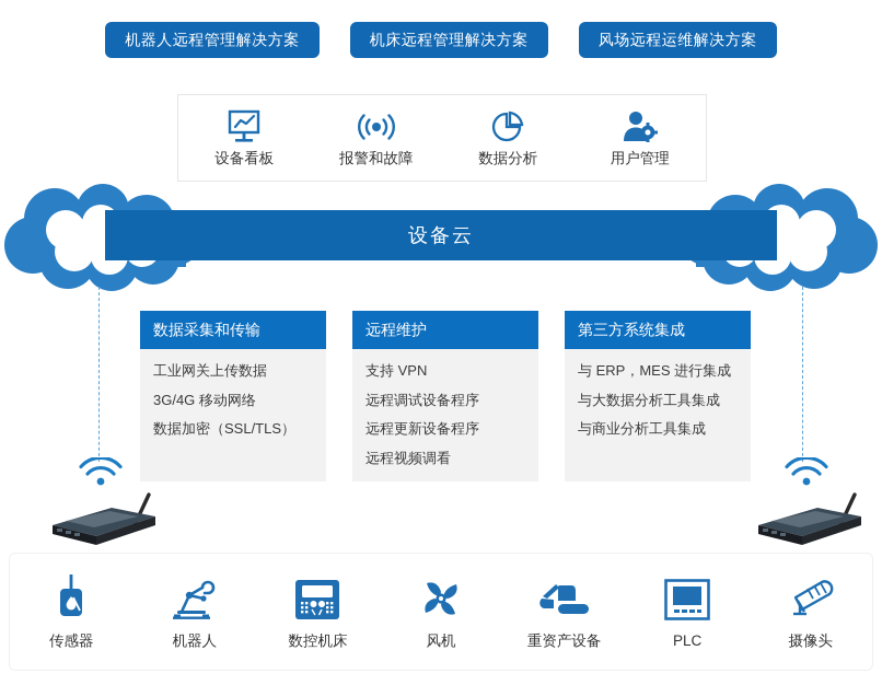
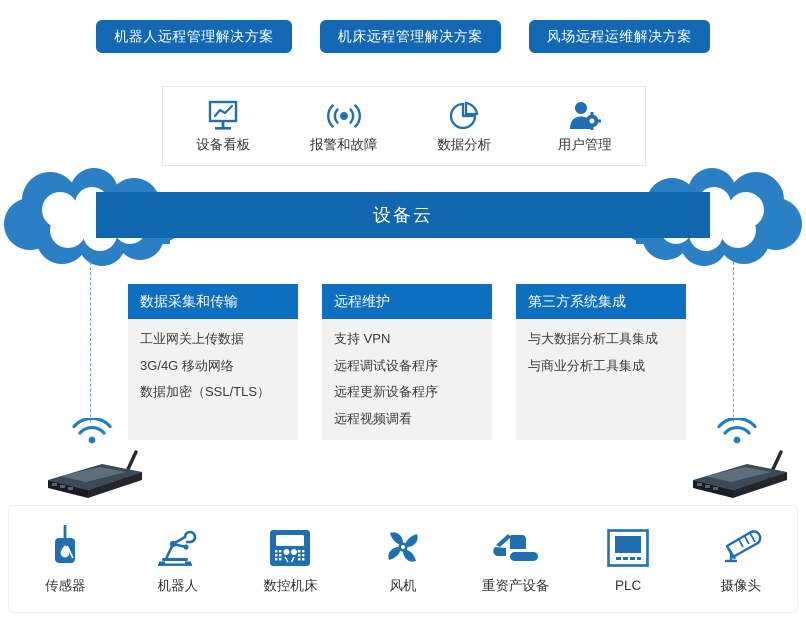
  机器人远程管理解决方案
  机床远程管理解决方案
  风场远程运维解决方案
  设备看板
  报警和故障
  数据分析
  用户管理
  设备云
  数据采集和传输
  工业网关上传数据
  3G/4G 移动网络
  数据加密（SSL/TLS）
  远程维护
  支持 VPN
  远程调试设备程序
  远程更新设备程序
  远程视频调看
  第三方系统集成
- 与 ERP，MES 进行集成
  与大数据分析工具集成
  与商业分析工具集成
  传感器
  机器人
  数控机床
  风机
  重资产设备
  PLC
  摄像头
